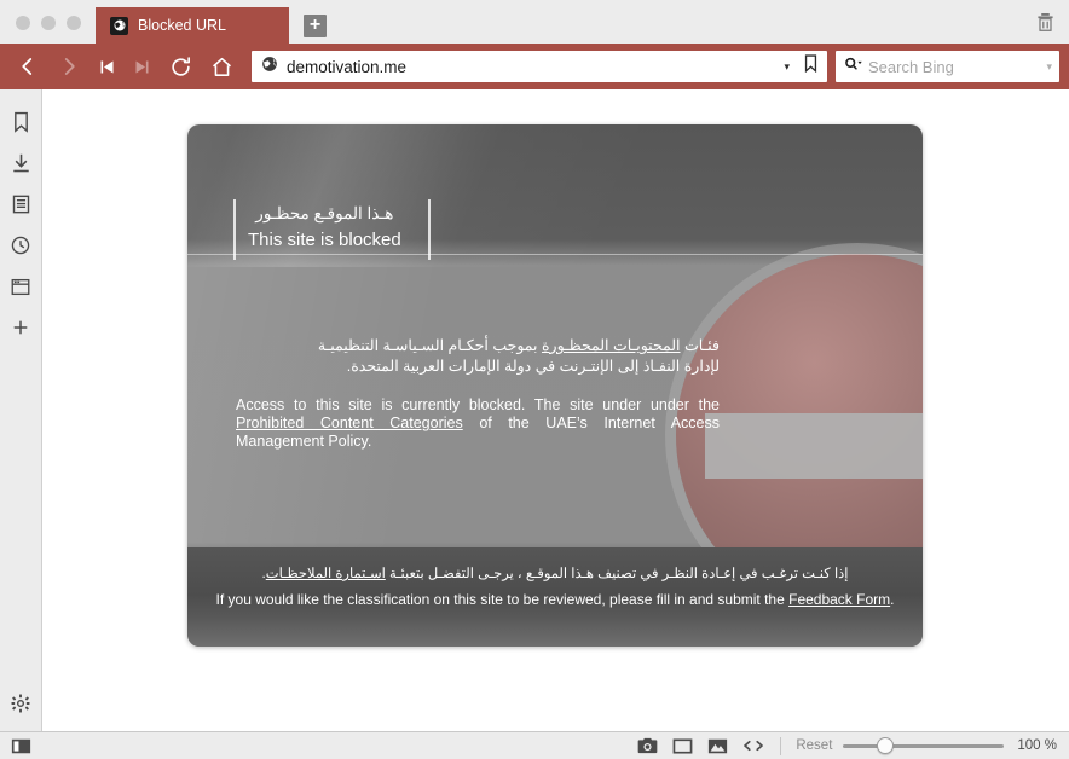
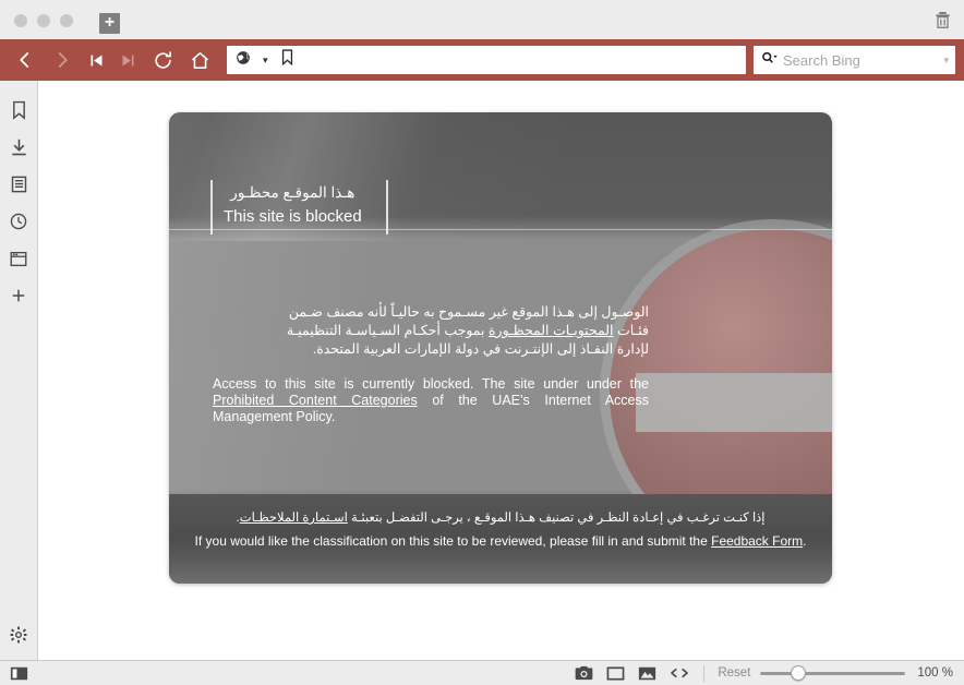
- Blocked URL
  +
- demotivation.me
  ▾
  Search Bing
  ▾
  هـذا الموقـع محظـور
  This site is blocked
+ الوصـول إلى هـذا الموقع غير مسـموح به حاليـاً لأنه مصنف ضـمن
  فئـات المحتويـات المحظـورة بموجب أحكـام السـياسـة التنظيميـة
  لإدارة النفـاذ إلى الإنتـرنت في دولة الإمارات العربية المتحدة.
  Access to this site is currently blocked. The site under under the Prohibited Content Categories of the UAE’s Internet Access Management Policy.
  إذا كنـت ترغـب في إعـادة النظـر في تصنيف هـذا الموقـع ، يرجـى التفضـل بتعبئـة اسـتمارة الملاحظـات.
  If you would like the classification on this site to be reviewed, please fill in and submit the Feedback Form.
  Reset
  100 %
